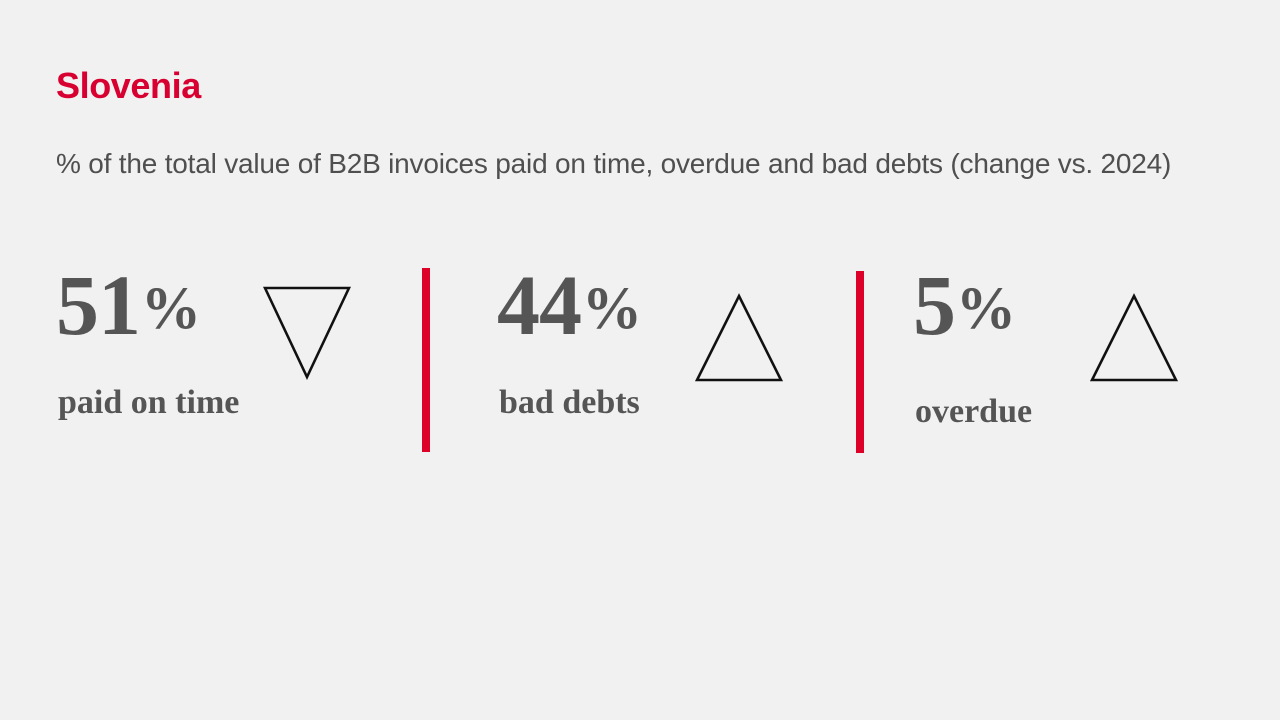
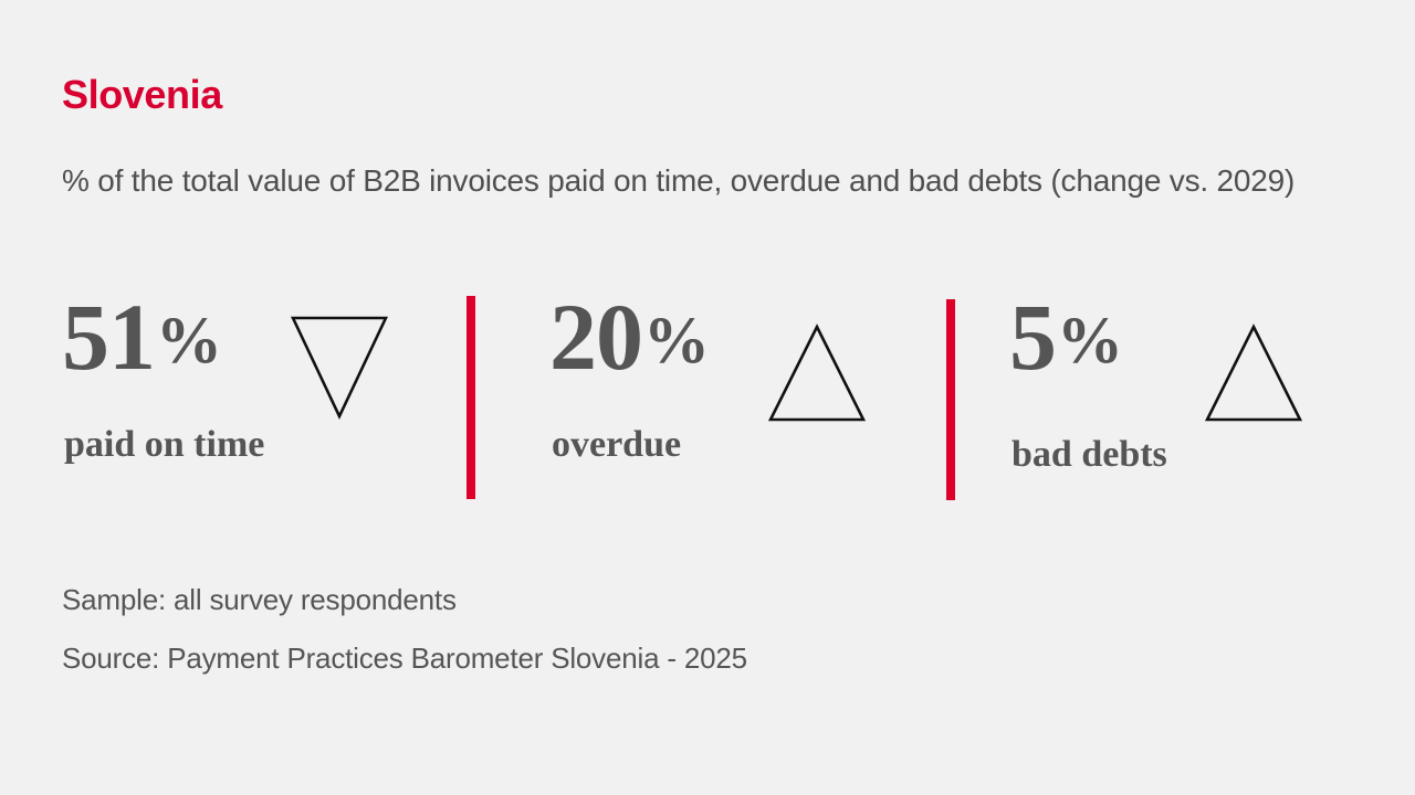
  Slovenia
- % of the total value of B2B invoices paid on time, overdue and bad debts (change vs. 2024)
+ % of the total value of B2B invoices paid on time, overdue and bad debts (change vs. 2029)
  51
  %
  paid on time
- 44
+ 20
  %
- bad debts
+ overdue
  5
  %
- overdue
+ bad debts
+ Sample: all survey respondents
+ Source: Payment Practices Barometer Slovenia - 2025
